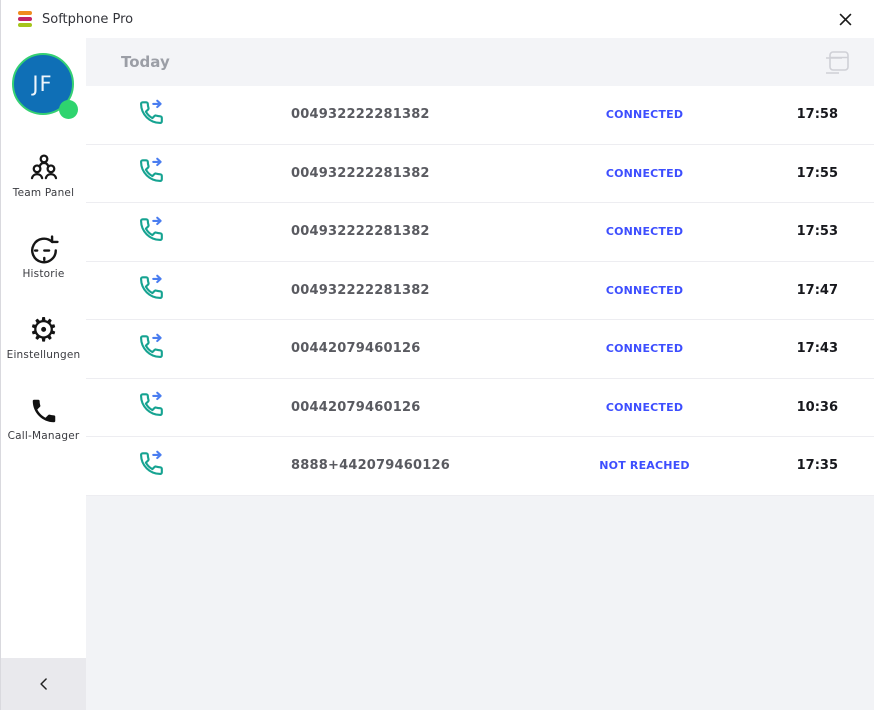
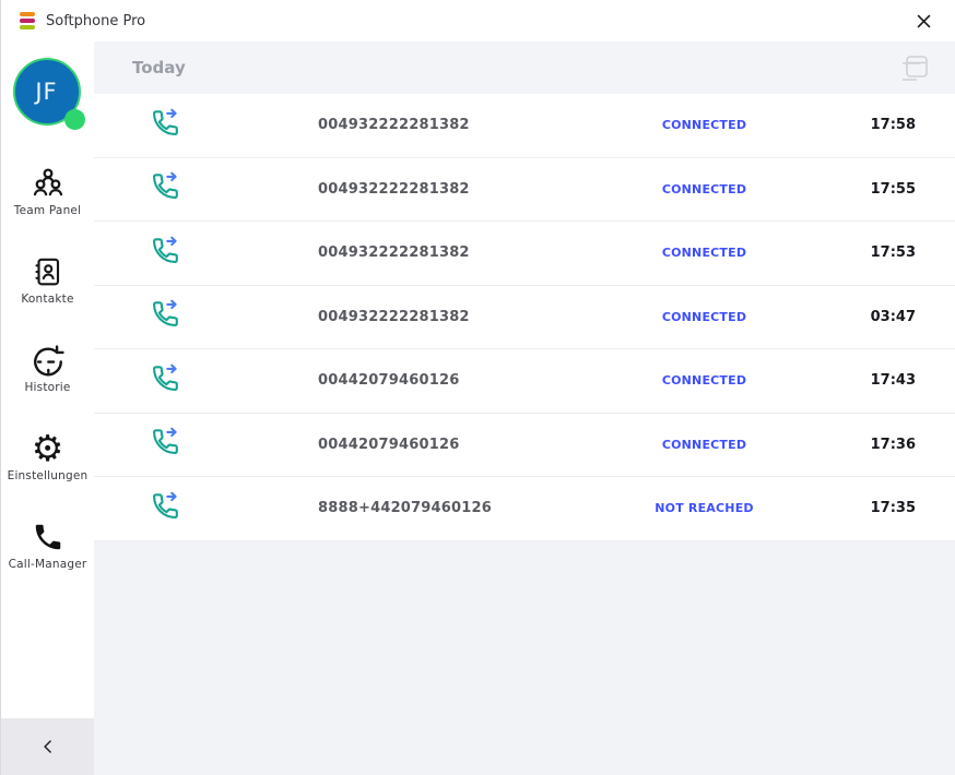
  Softphone Pro
  JF
  Team Panel
+ Kontakte
  Historie
  ⚙
  Einstellungen
  Call-Manager
  Today
  004932222281382
  CONNECTED
  17:58
  004932222281382
  CONNECTED
  17:55
  004932222281382
  CONNECTED
  17:53
  004932222281382
  CONNECTED
- 17:47
+ 03:47
  00442079460126
  CONNECTED
  17:43
  00442079460126
  CONNECTED
- 10:36
+ 17:36
  8888+442079460126
  NOT REACHED
  17:35
